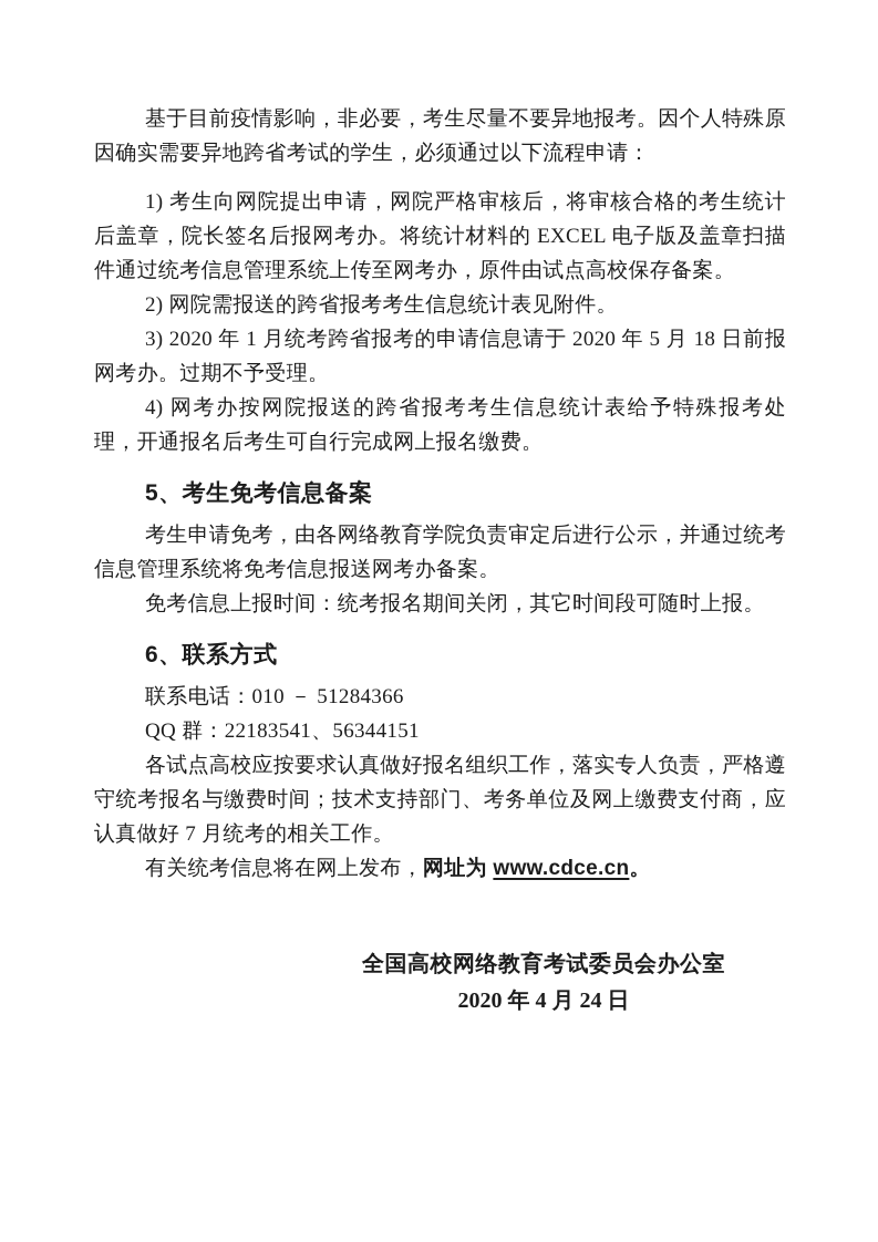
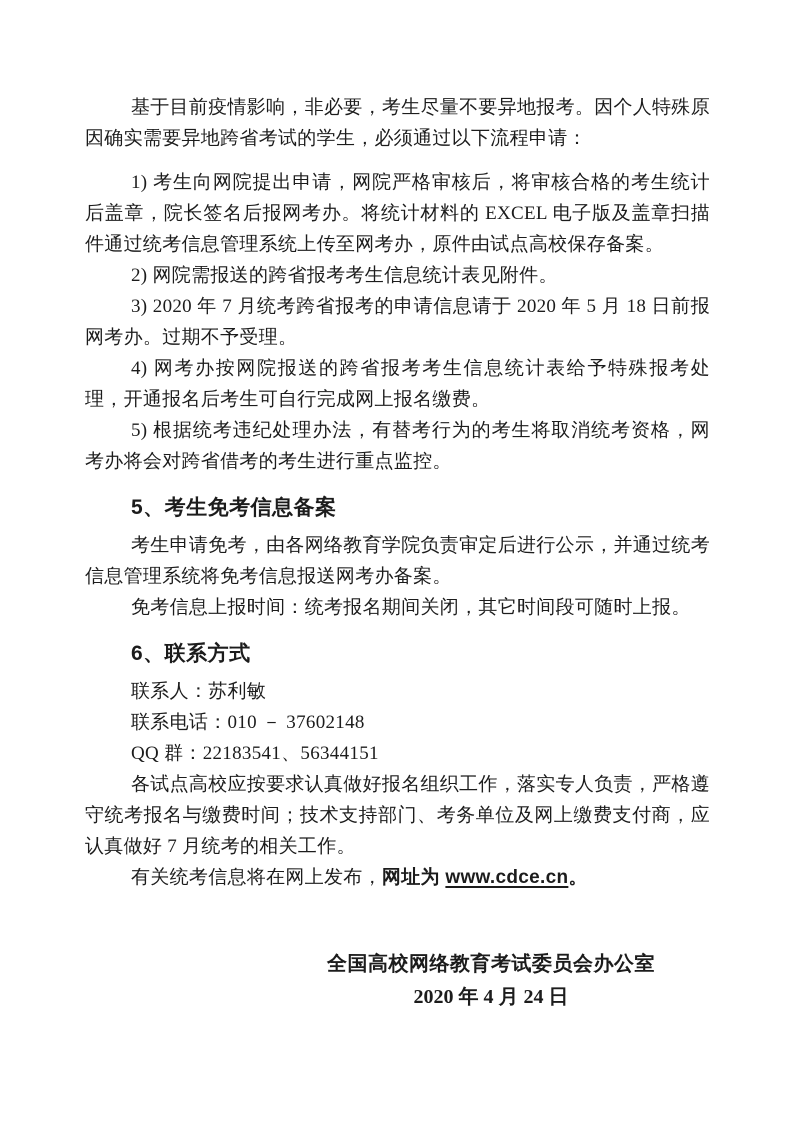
  基于目前疫情影响，非必要，考生尽量不要异地报考。因个人特殊原因确实需要异地跨省考试的学生，必须通过以下流程申请：
  1) 考生向网院提出申请，网院严格审核后，将审核合格的考生统计后盖章，院长签名后报网考办。将统计材料的 EXCEL 电子版及盖章扫描件通过统考信息管理系统上传至网考办，原件由试点高校保存备案。
  2) 网院需报送的跨省报考考生信息统计表见附件。
- 3) 2020 年 1 月统考跨省报考的申请信息请于 2020 年 5 月 18 日前报网考办。过期不予受理。
+ 3) 2020 年 7 月统考跨省报考的申请信息请于 2020 年 5 月 18 日前报网考办。过期不予受理。
  4) 网考办按网院报送的跨省报考考生信息统计表给予特殊报考处理，开通报名后考生可自行完成网上报名缴费。
+ 5) 根据统考违纪处理办法，有替考行为的考生将取消统考资格，网考办将会对跨省借考的考生进行重点监控。
  5、考生免考信息备案
  考生申请免考，由各网络教育学院负责审定后进行公示，并通过统考信息管理系统将免考信息报送网考办备案。
  免考信息上报时间：统考报名期间关闭，其它时间段可随时上报。
  6、联系方式
+ 联系人：苏利敏
- 联系电话：010 － 51284366
+ 联系电话：010 － 37602148
  QQ 群：22183541、56344151
  各试点高校应按要求认真做好报名组织工作，落实专人负责，严格遵守统考报名与缴费时间；技术支持部门、考务单位及网上缴费支付商，应认真做好 7 月统考的相关工作。
  有关统考信息将在网上发布，网址为 www.cdce.cn。
  全国高校网络教育考试委员会办公室
  2020 年 4 月 24 日
